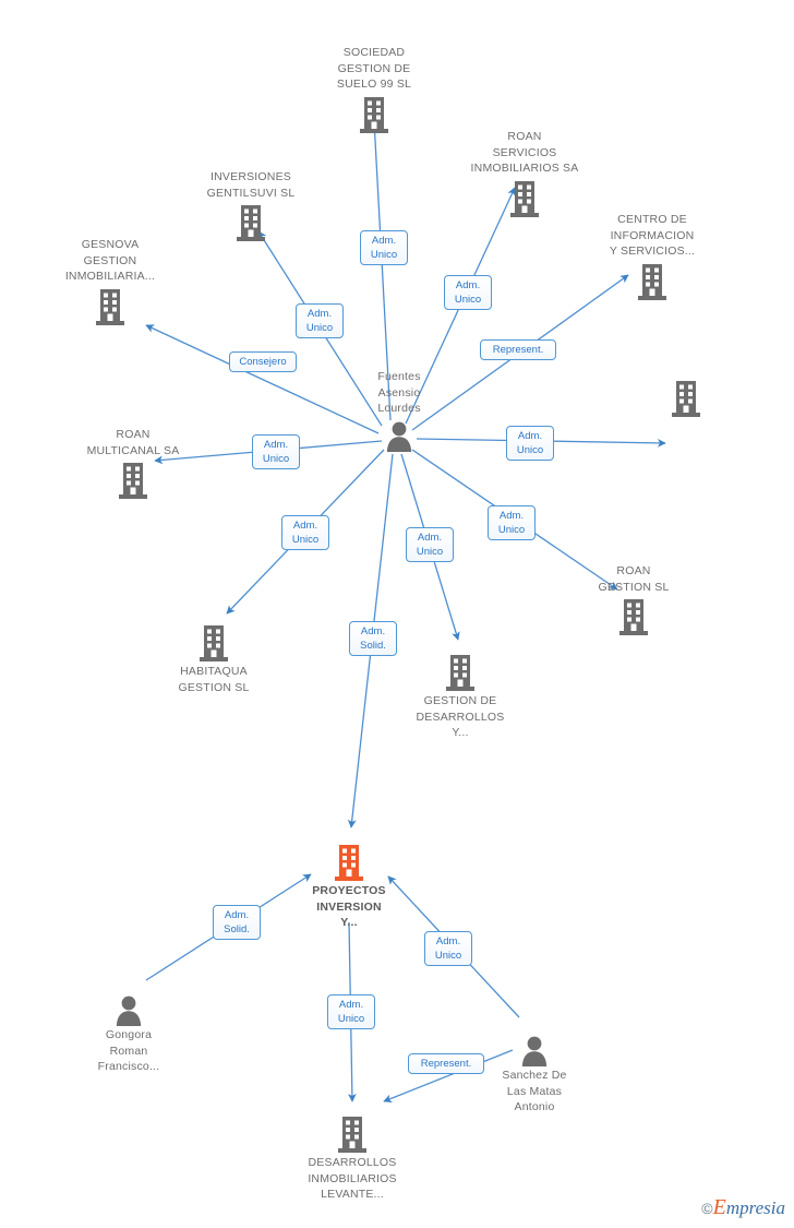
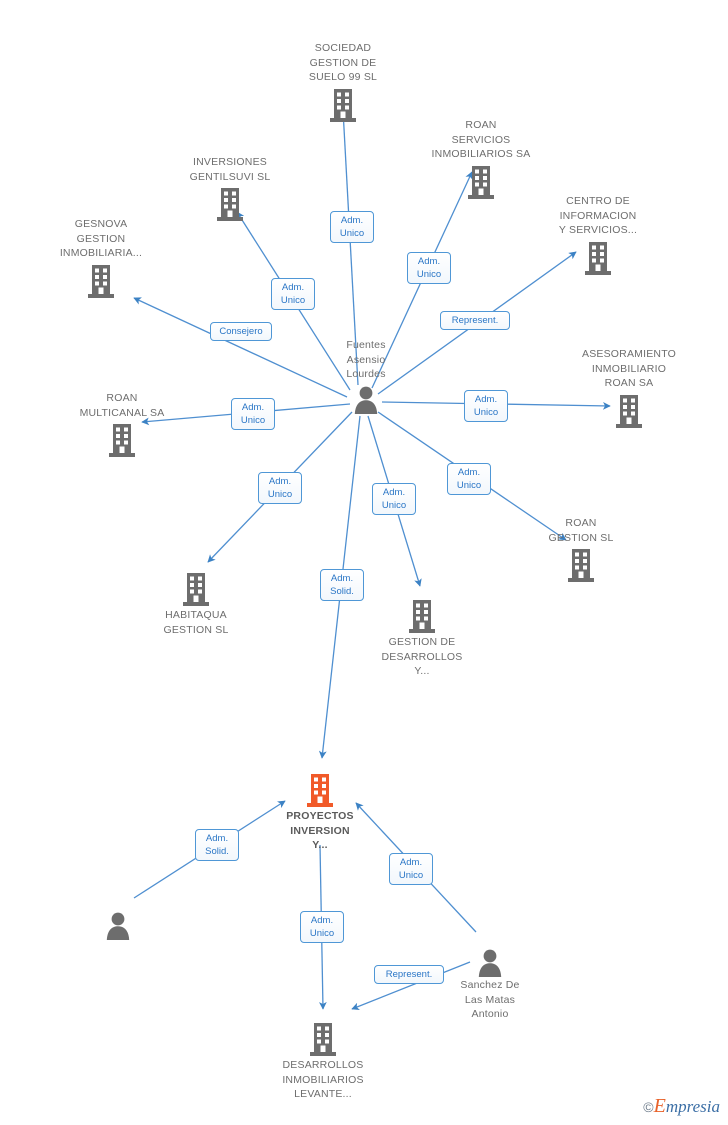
  Adm.
  Unico
  Adm.
  Unico
  Adm.
  Unico
  Represent.
  Consejero
  Adm.
  Unico
  Adm.
  Unico
  Adm.
  Unico
  Adm.
  Unico
  Adm.
  Unico
  Adm.
  Solid.
  Adm.
  Solid.
  Adm.
  Unico
  Adm.
  Unico
  Represent.
  SOCIEDAD
  GESTION DE
  SUELO 99 SL
  ROAN
  SERVICIOS
  INMOBILIARIOS SA
  INVERSIONES
  GENTILSUVI SL
  CENTRO DE
  INFORMACION
  Y SERVICIOS...
  GESNOVA
  GESTION
  INMOBILIARIA...
+ ASESORAMIENTO
+ INMOBILIARIO
+ ROAN SA
  ROAN
  MULTICANAL SA
  Fuentes
  Asensio
  Lourdes
  ROAN
  GESTION SL
  HABITAQUA
  GESTION SL
  GESTION DE
  DESARROLLOS
  Y...
  PROYECTOS
  INVERSION
  Y...
- Gongora
- Roman
- Francisco...
  Sanchez De
  Las Matas
  Antonio
  DESARROLLOS
  INMOBILIARIOS
  LEVANTE...
  ©Empresia
